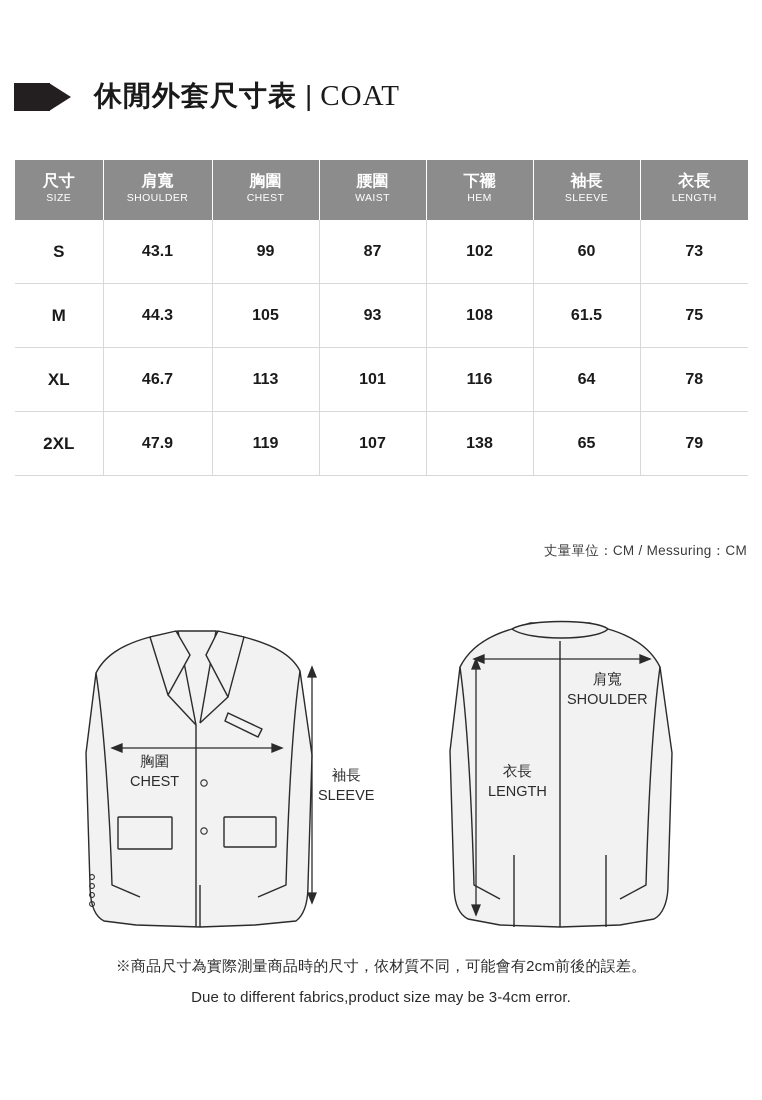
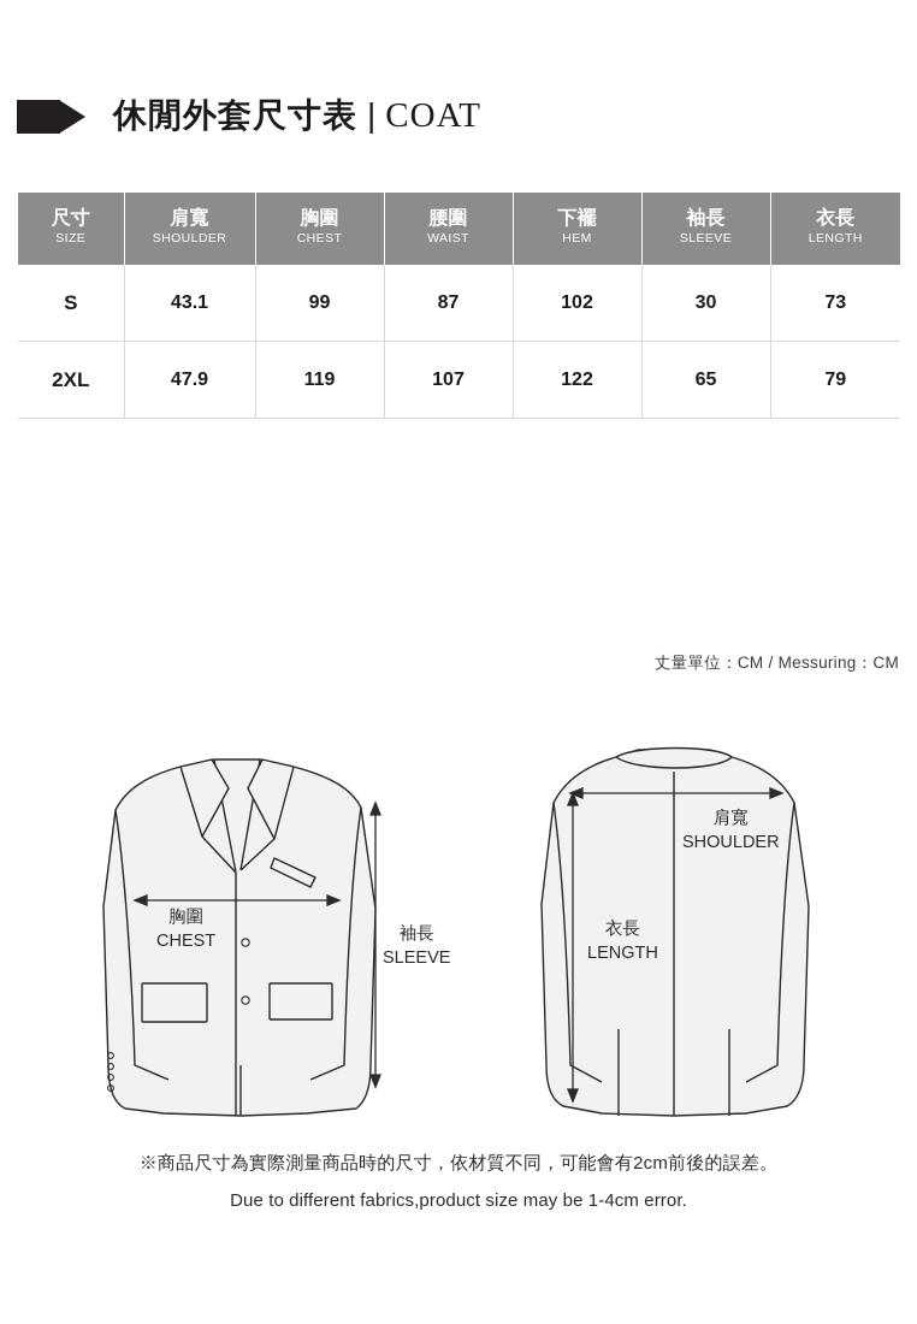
  休閒外套尺寸表
  |
  COAT
  尺寸 SIZE	肩寬 SHOULDER	胸圍 CHEST	腰圍 WAIST	下襬 HEM	袖長 SLEEVE	衣長 LENGTH
- S	43.1	99	87	102	60	73
+ S	43.1	99	87	102	30	73
- M	44.3	105	93	108	61.5	75
- XL	46.7	113	101	116	64	78
- 2XL	47.9	119	107	138	65	79
+ 2XL	47.9	119	107	122	65	79
  丈量單位：CM / Messuring：CM
  胸圍
  CHEST
  袖長
  SLEEVE
  肩寬
  SHOULDER
  衣長
  LENGTH
  ※商品尺寸為實際測量商品時的尺寸，依材質不同，可能會有2cm前後的誤差。
- Due to different fabrics,product size may be 3-4cm error.
+ Due to different fabrics,product size may be 1-4cm error.
